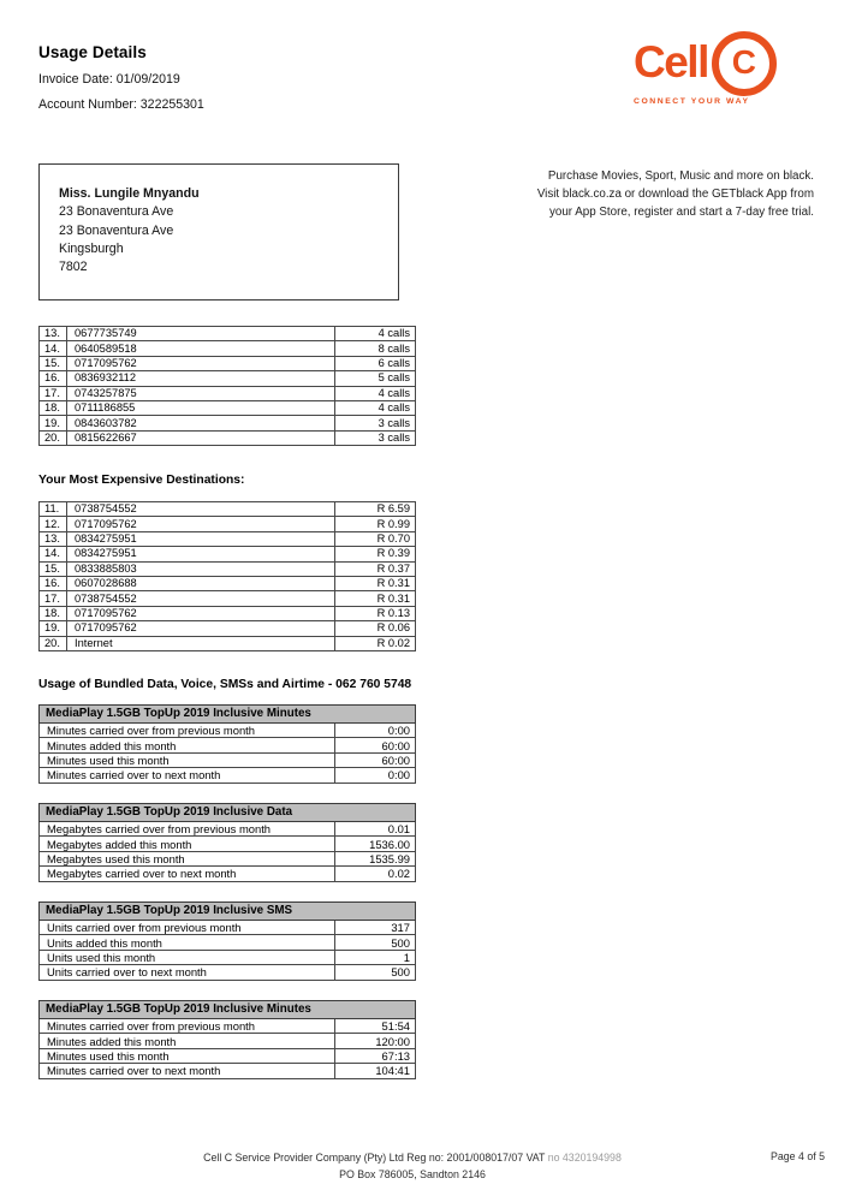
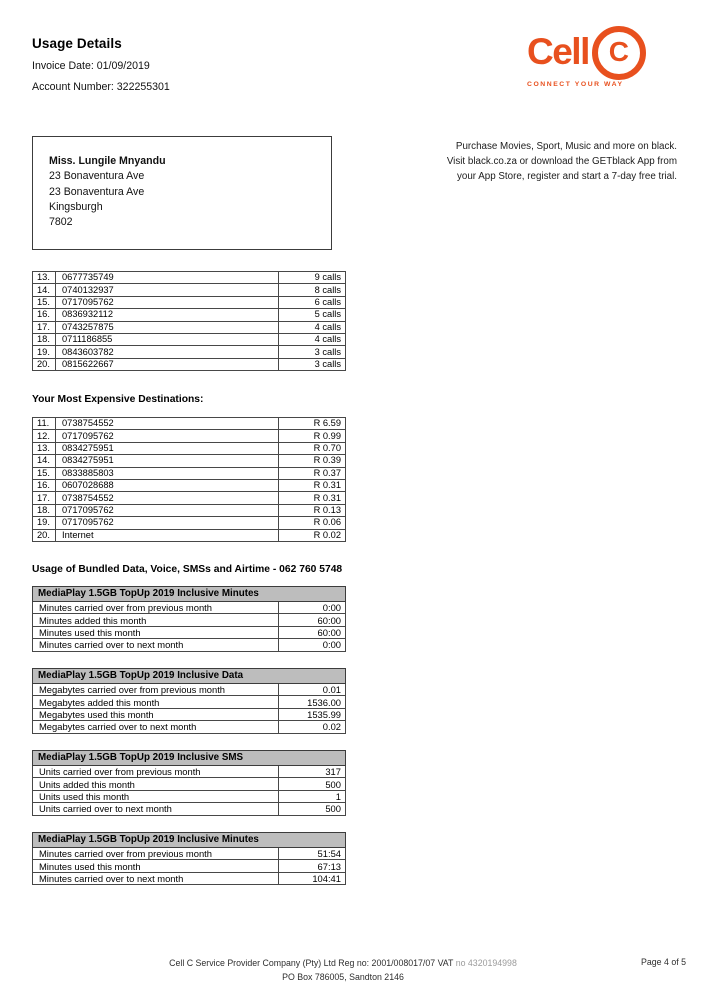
  Usage Details
  Invoice Date: 01/09/2019
  Account Number: 322255301
  Cell
  C
  Miss. Lungile Mnyandu
  23 Bonaventura Ave
  23 Bonaventura Ave
  Kingsburgh
  7802
  Purchase Movies, Sport, Music and more on black.
  Visit black.co.za or download the GETblack App from
  your App Store, register and start a 7-day free trial.
- 13.	0677735749	4 calls
+ 13.	0677735749	9 calls
- 14.	0640589518	8 calls
+ 14.	0740132937	8 calls
  15.	0717095762	6 calls
  16.	0836932112	5 calls
  17.	0743257875	4 calls
  18.	0711186855	4 calls
  19.	0843603782	3 calls
  20.	0815622667	3 calls
  Your Most Expensive Destinations:
  11.	0738754552	R 6.59
  12.	0717095762	R 0.99
  13.	0834275951	R 0.70
  14.	0834275951	R 0.39
  15.	0833885803	R 0.37
  16.	0607028688	R 0.31
  17.	0738754552	R 0.31
  18.	0717095762	R 0.13
  19.	0717095762	R 0.06
  20.	Internet	R 0.02
  Usage of Bundled Data, Voice, SMSs and Airtime - 062 760 5748
  MediaPlay 1.5GB TopUp 2019 Inclusive Minutes
  Minutes carried over from previous month	0:00
  Minutes added this month	60:00
  Minutes used this month	60:00
  Minutes carried over to next month	0:00
  MediaPlay 1.5GB TopUp 2019 Inclusive Data
  Megabytes carried over from previous month	0.01
  Megabytes added this month	1536.00
  Megabytes used this month	1535.99
  Megabytes carried over to next month	0.02
  MediaPlay 1.5GB TopUp 2019 Inclusive SMS
  Units carried over from previous month	317
  Units added this month	500
  Units used this month	1
  Units carried over to next month	500
  MediaPlay 1.5GB TopUp 2019 Inclusive Minutes
  Minutes carried over from previous month	51:54
- Minutes added this month	120:00
  Minutes used this month	67:13
  Minutes carried over to next month	104:41
  Cell C Service Provider Company (Pty) Ltd Reg no: 2001/008017/07 VAT no 4320194998
  PO Box 786005, Sandton 2146
  Page 4 of 5
